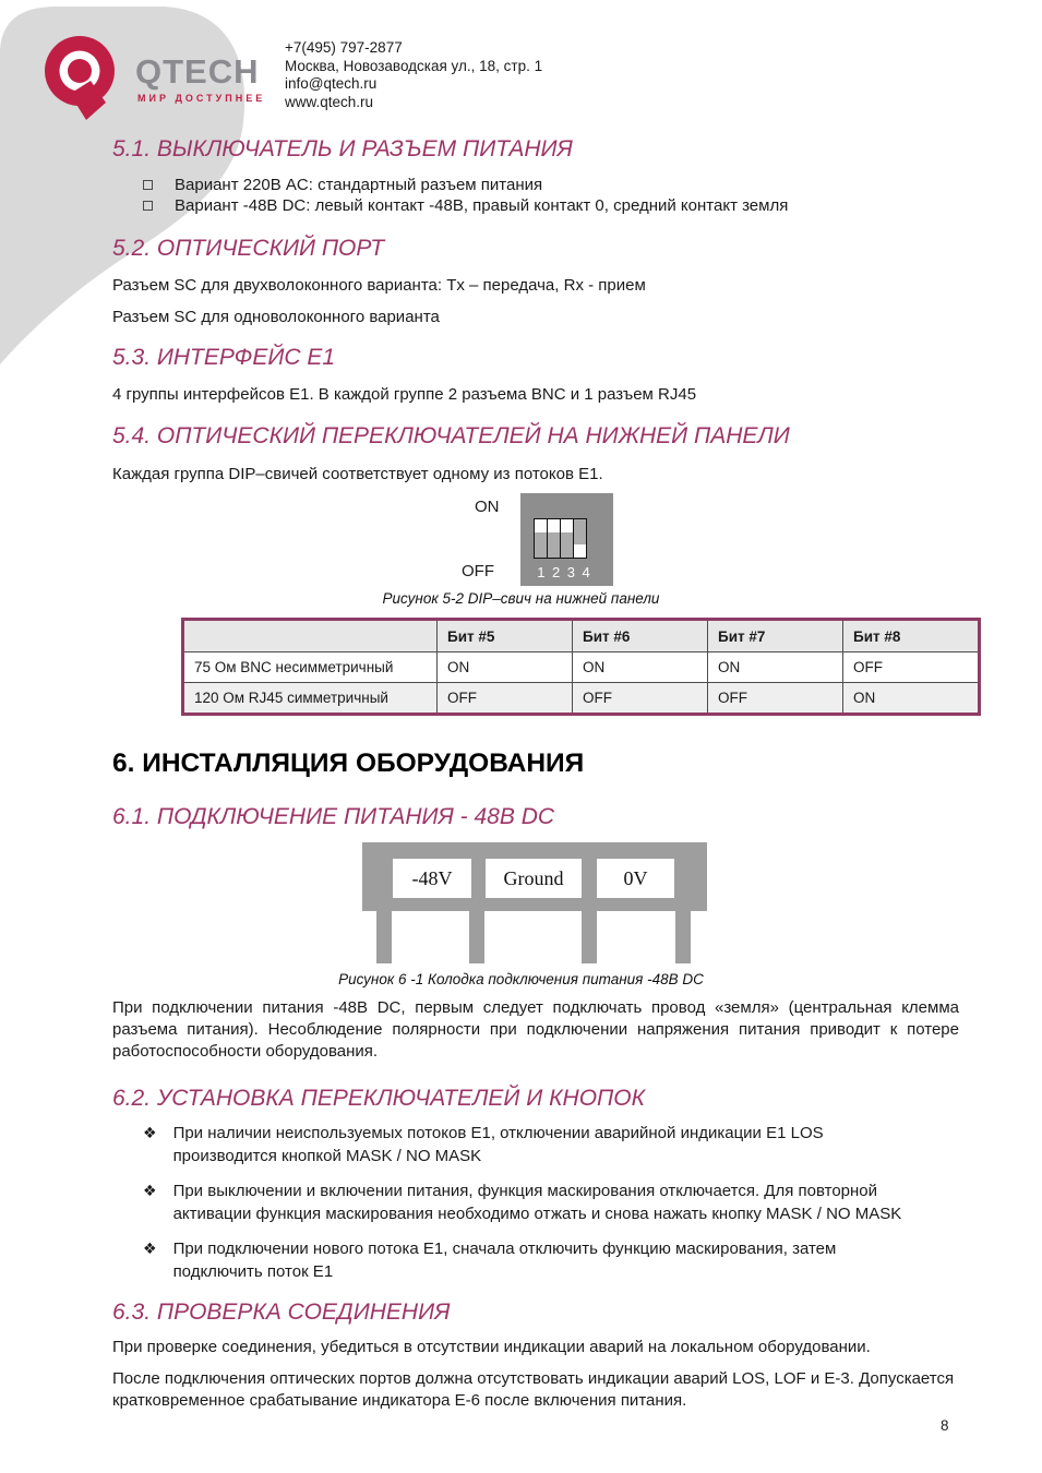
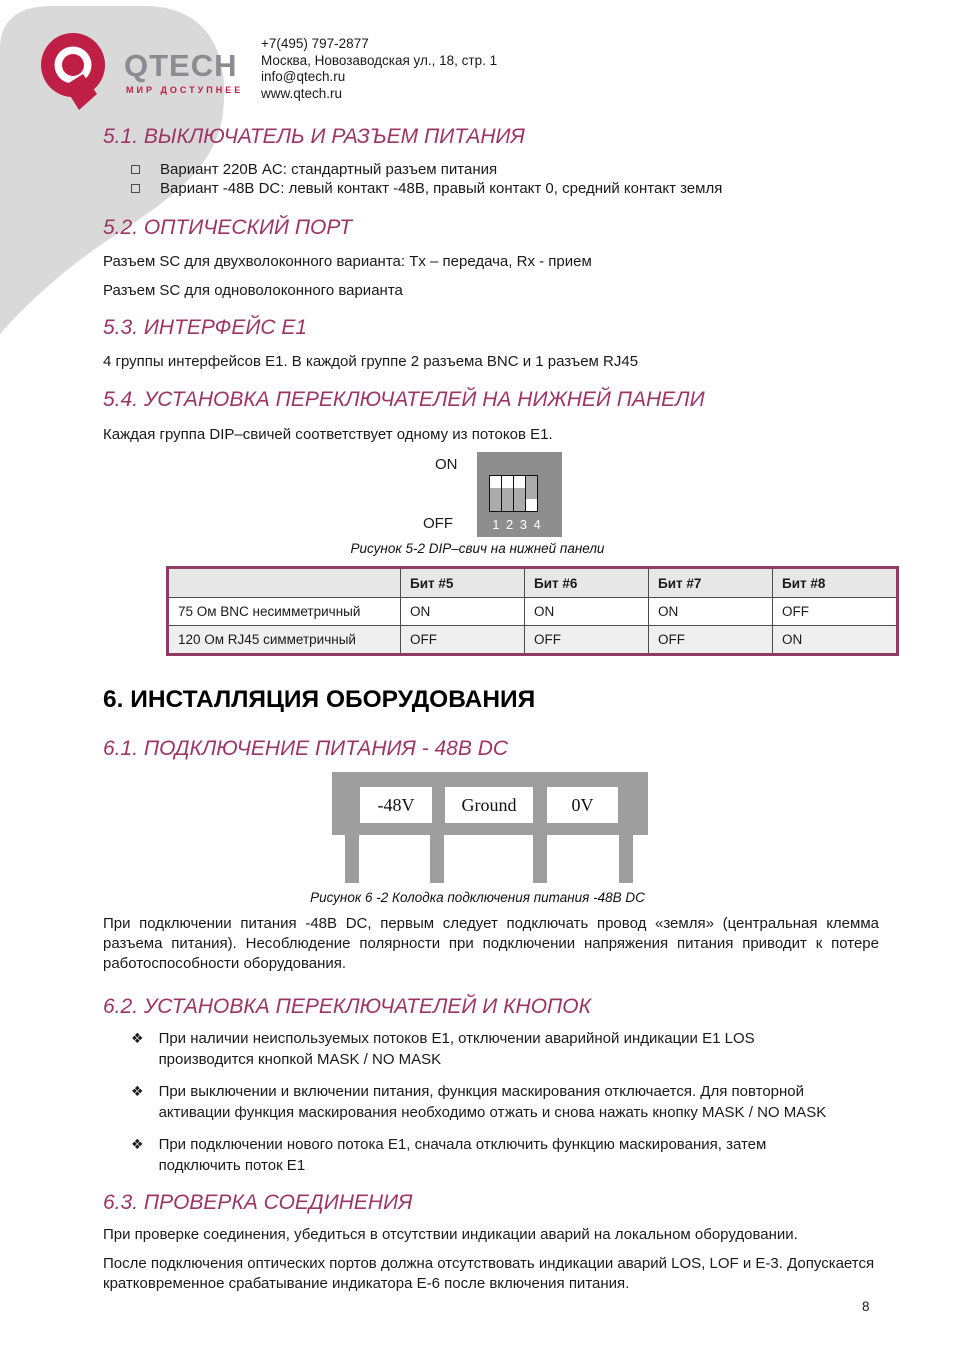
  QTECH
  МИР ДОСТУПНЕЕ
  +7(495) 797-2877
  Москва, Новозаводская ул., 18, стр. 1
  info@qtech.ru
  www.qtech.ru
  5.1. ВЫКЛЮЧАТЕЛЬ И РАЗЪЕМ ПИТАНИЯ
  Вариант 220В AC: стандартный разъем питания
  Вариант -48В DC: левый контакт -48В, правый контакт 0, средний контакт земля
  5.2. ОПТИЧЕСКИЙ ПОРТ
  Разъем SC для двухволоконного варианта: Tx – передача, Rx - прием
  Разъем SC для одноволоконного варианта
  5.3. ИНТЕРФЕЙС E1
  4 группы интерфейсов E1. В каждой группе 2 разъема BNC и 1 разъем RJ45
- 5.4. ОПТИЧЕСКИЙ ПЕРЕКЛЮЧАТЕЛЕЙ НА НИЖНЕЙ ПАНЕЛИ
+ 5.4. УСТАНОВКА ПЕРЕКЛЮЧАТЕЛЕЙ НА НИЖНЕЙ ПАНЕЛИ
  Каждая группа DIP–свичей соответствует одному из потоков E1.
  ON
  OFF
  1
  2
  3
  4
  Рисунок 5-2 DIP–свич на нижней панели
  	Бит #5	Бит #6	Бит #7	Бит #8
  75 Ом BNC несимметричный	ON	ON	ON	OFF
  120 Ом RJ45 симметричный	OFF	OFF	OFF	ON
  6. ИНСТАЛЛЯЦИЯ ОБОРУДОВАНИЯ
  6.1. ПОДКЛЮЧЕНИЕ ПИТАНИЯ - 48В DC
  -48V
  Ground
  0V
- Рисунок 6 -1 Колодка подключения питания -48В DC
+ Рисунок 6 -2 Колодка подключения питания -48В DC
  При подключении питания -48В DC, первым следует подключать провод «земля» (центральная клемма разъема питания). Несоблюдение полярности при подключении напряжения питания приводит к потере работоспособности оборудования.
  6.2. УСТАНОВКА ПЕРЕКЛЮЧАТЕЛЕЙ И КНОПОК
  ❖
  При наличии неиспользуемых потоков E1, отключении аварийной индикации E1 LOS производится кнопкой MASK / NO MASK
  ❖
  При выключении и включении питания, функция маскирования отключается. Для повторной активации функция маскирования необходимо отжать и снова нажать кнопку MASK / NO MASK
  ❖
  При подключении нового потока E1, сначала отключить функцию маскирования, затем подключить поток E1
  6.3. ПРОВЕРКА СОЕДИНЕНИЯ
  При проверке соединения, убедиться в отсутствии индикации аварий на локальном оборудовании.
  После подключения оптических портов должна отсутствовать индикации аварий LOS, LOF и E-3. Допускается кратковременное срабатывание индикатора E-6 после включения питания.
  8
